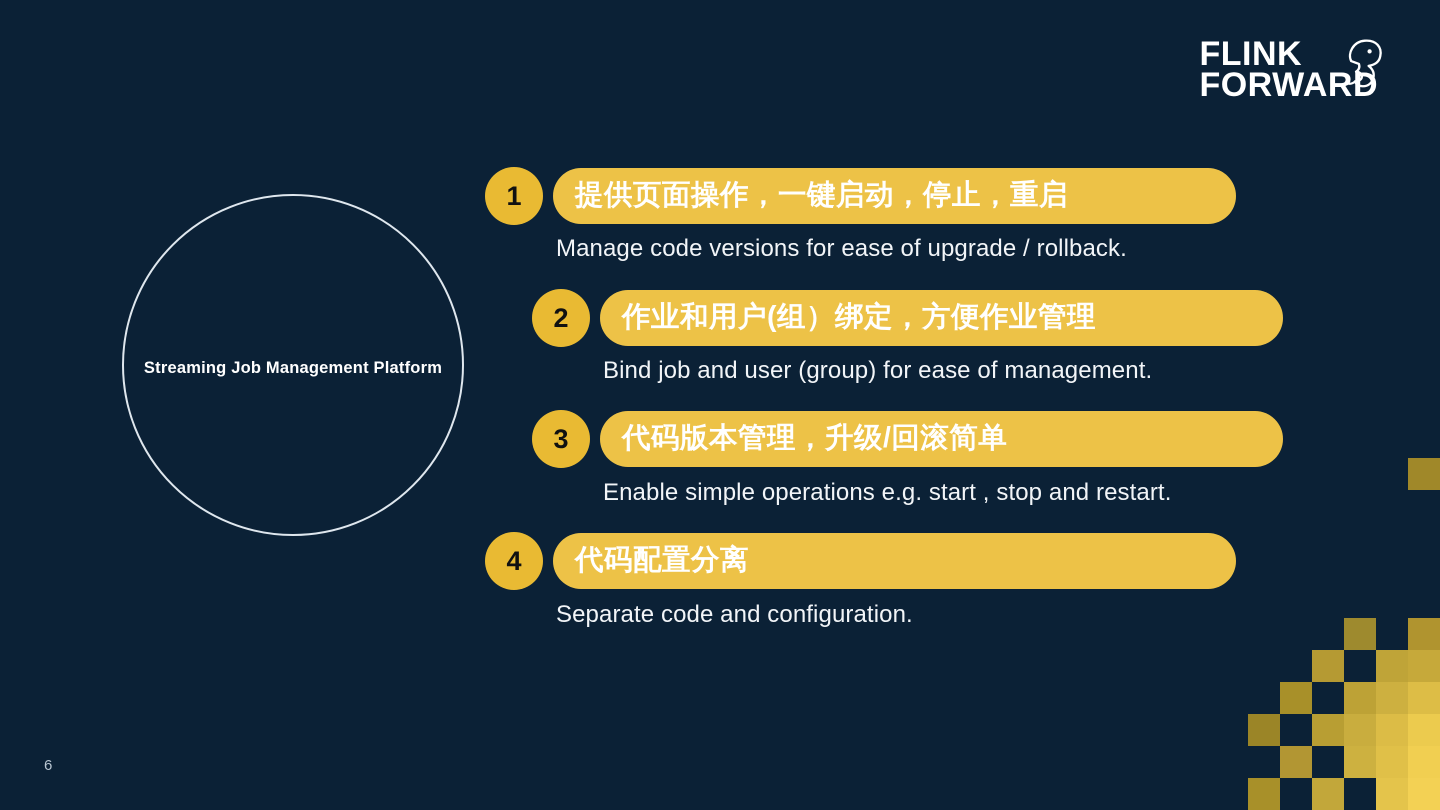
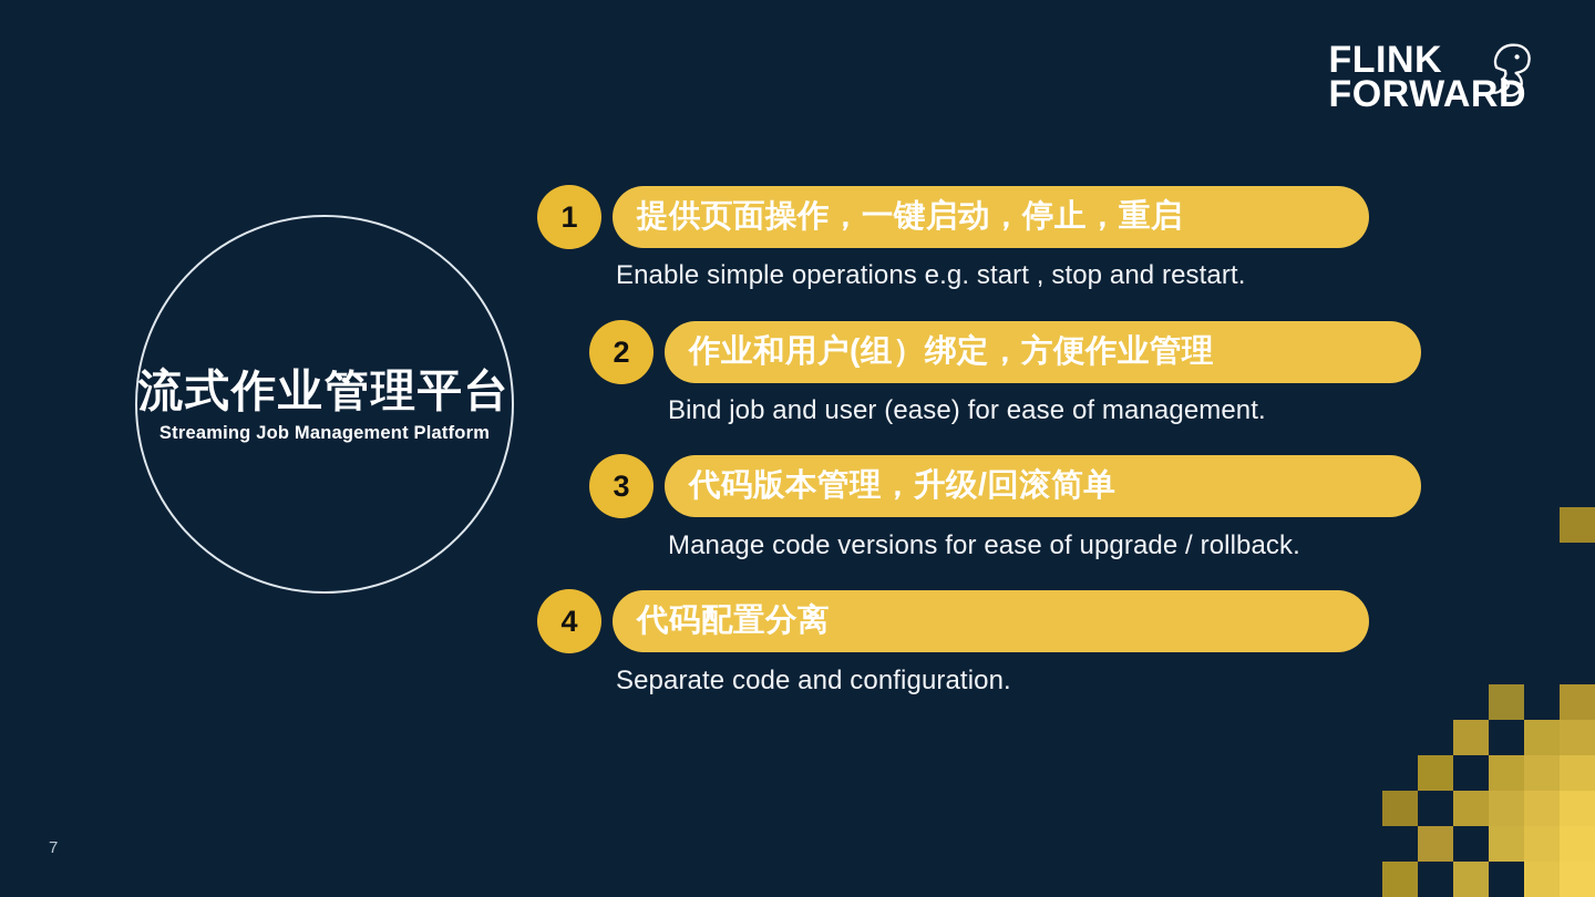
  FLINK
  FORWAR
+ 流式作业管理平台
  Streaming Job Management Platform
  1
  提供页面操作，一键启动，停止，重启
- Manage code versions for ease of upgrade / rollback.
+ Enable simple operations e.g. start , stop and restart.
  2
  作业和用户(组）绑定，方便作业管理
- Bind job and user (group) for ease of management.
+ Bind job and user (ease) for ease of management.
  3
  代码版本管理，升级/回滚简单
- Enable simple operations e.g. start , stop and restart.
+ Manage code versions for ease of upgrade / rollback.
  4
  代码配置分离
  Separate code and configuration.
- 6
+ 7
